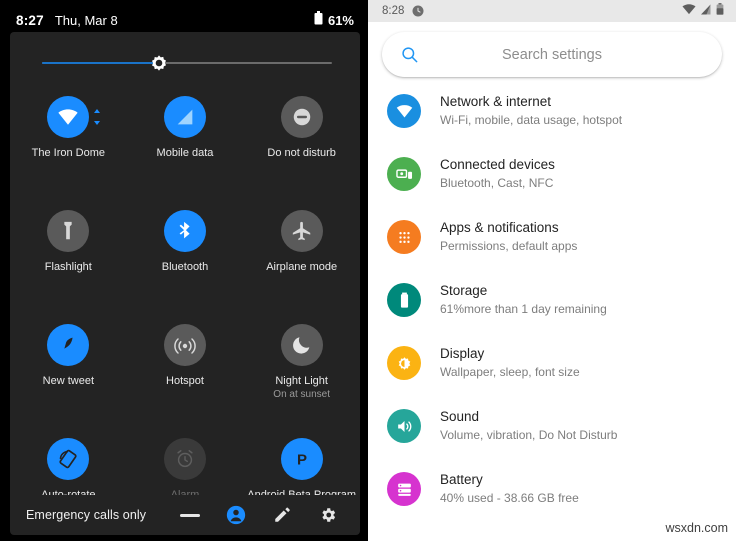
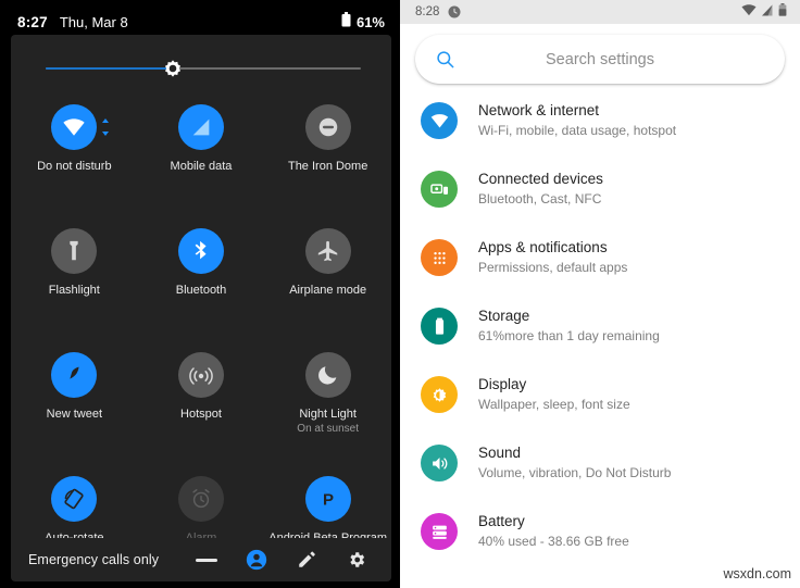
  8:27
  Thu, Mar 8
  61%
- The Iron Dome
+ Do not disturb
  Mobile data
- Do not disturb
+ The Iron Dome
  Flashlight
  Bluetooth
  Airplane mode
  New tweet
  Hotspot
  Night Light
  On at sunset
  P
  Emergency calls only
  8:28
  Search settings
  Network & internet
  Wi-Fi, mobile, data usage, hotspot
  Connected devices
  Bluetooth, Cast, NFC
  Apps & notifications
  Permissions, default apps
  Storage
  61%more than 1 day remaining
  Display
  Wallpaper, sleep, font size
  Sound
  Volume, vibration, Do Not Disturb
  Battery
  40% used - 38.66 GB free
  wsxdn.com
